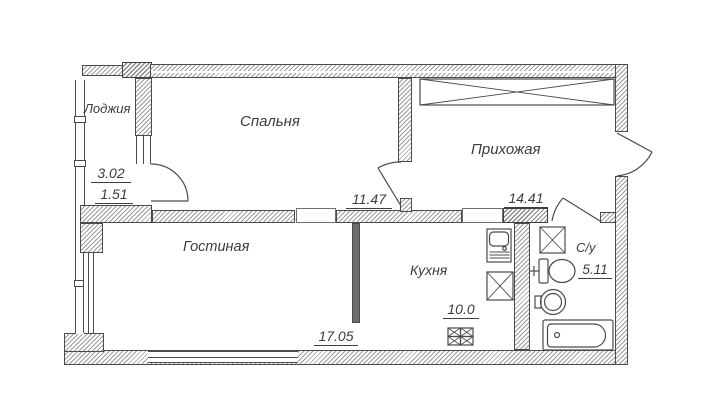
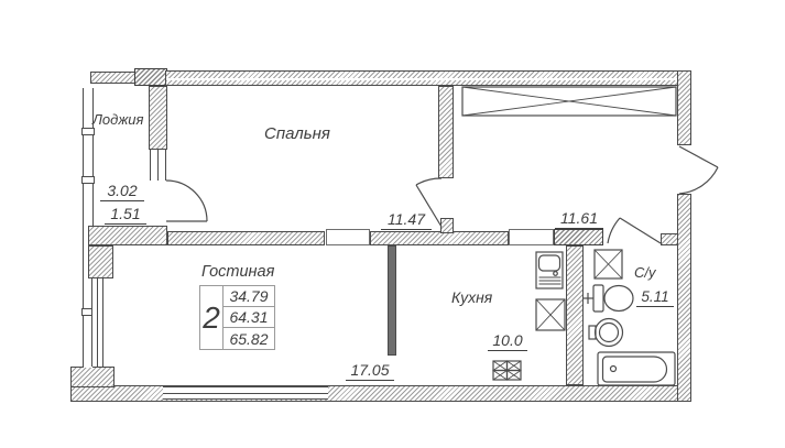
  Лоджия
  3.02
  1.51
  Спальня
  11.47
- Прихожая
- 14.41
+ 11.61
  Гостиная
+ 2
+ 34.79
+ 64.31
+ 65.82
  17.05
  Кухня
  10.0
  С/у
  5.11
